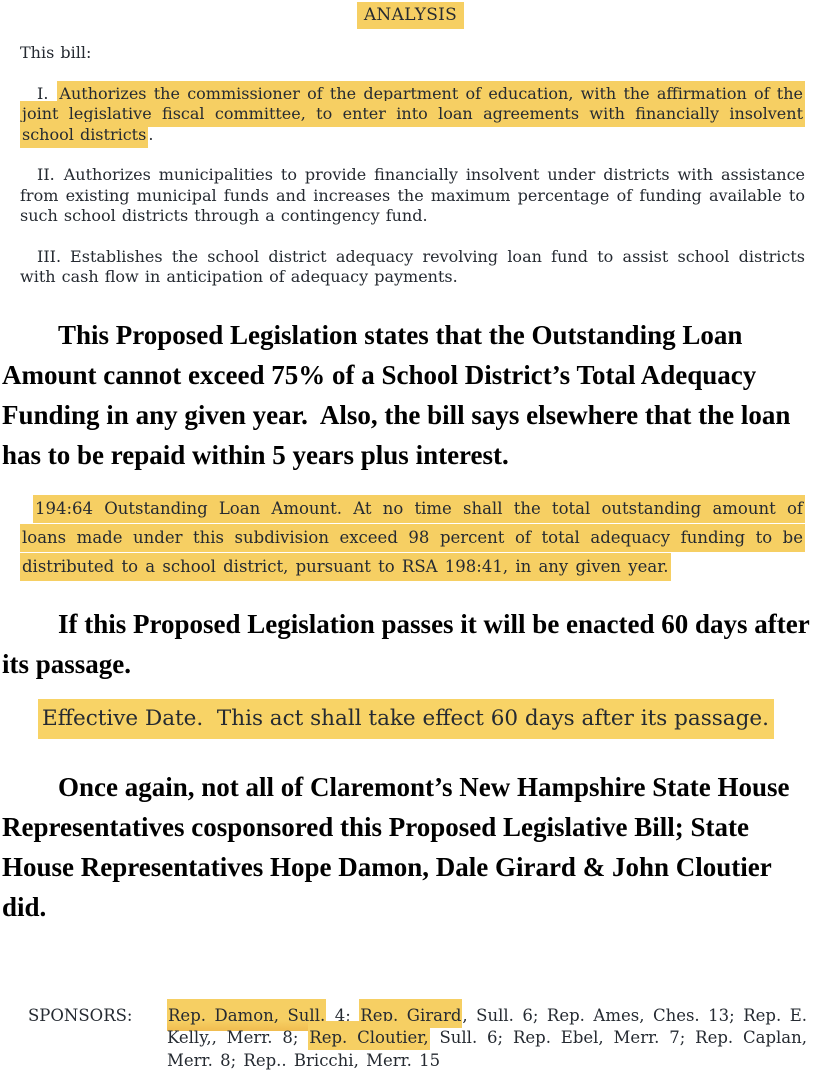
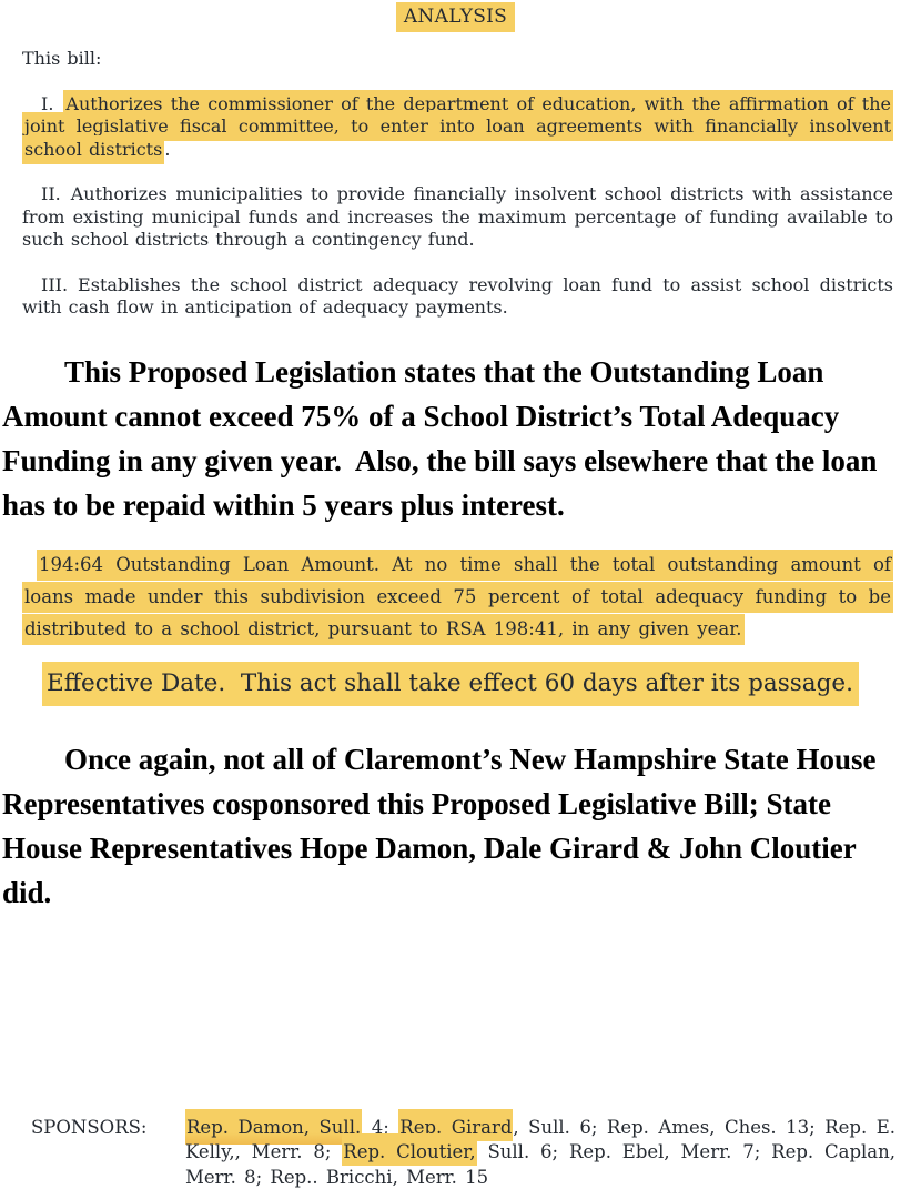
  ANALYSIS
  This bill:
  I. Authorizes the commissioner of the department of education, with the affirmation of the joint legislative fiscal committee, to enter into loan agreements with financially insolvent school districts.
- II. Authorizes municipalities to provide financially insolvent under districts with assistance from existing municipal funds and increases the maximum percentage of funding available to such school districts through a contingency fund.
+ II. Authorizes municipalities to provide financially insolvent school districts with assistance from existing municipal funds and increases the maximum percentage of funding available to such school districts through a contingency fund.
  III. Establishes the school district adequacy revolving loan fund to assist school districts with cash flow in anticipation of adequacy payments.
  This Proposed Legislation states that the Outstanding Loan Amount cannot exceed 75% of a School District’s Total Adequacy Funding in any given year. Also, the bill says elsewhere that the loan has to be repaid within 5 years plus interest.
- 194:64 Outstanding Loan Amount. At no time shall the total outstanding amount of loans made under this subdivision exceed 98 percent of total adequacy funding to be distributed to a school district, pursuant to RSA 198:41, in any given year.
+ 194:64 Outstanding Loan Amount. At no time shall the total outstanding amount of loans made under this subdivision exceed 75 percent of total adequacy funding to be distributed to a school district, pursuant to RSA 198:41, in any given year.
- If this Proposed Legislation passes it will be enacted 60 days after its passage.
  Effective Date. This act shall take effect 60 days after its passage.
  Once again, not all of Claremont’s New Hampshire State House Representatives cosponsored this Proposed Legislative Bill; State House Representatives Hope Damon, Dale Girard & John Cloutier did.
  SPONSORS:
  Rep. Damon, Sull. 4; Rep. Girard, Sull. 6; Rep. Ames, Ches. 13; Rep. E. Kelly,, Merr. 8; Rep. Cloutier, Sull. 6; Rep. Ebel, Merr. 7; Rep. Caplan, Merr. 8; Rep.. Bricchi, Merr. 15
